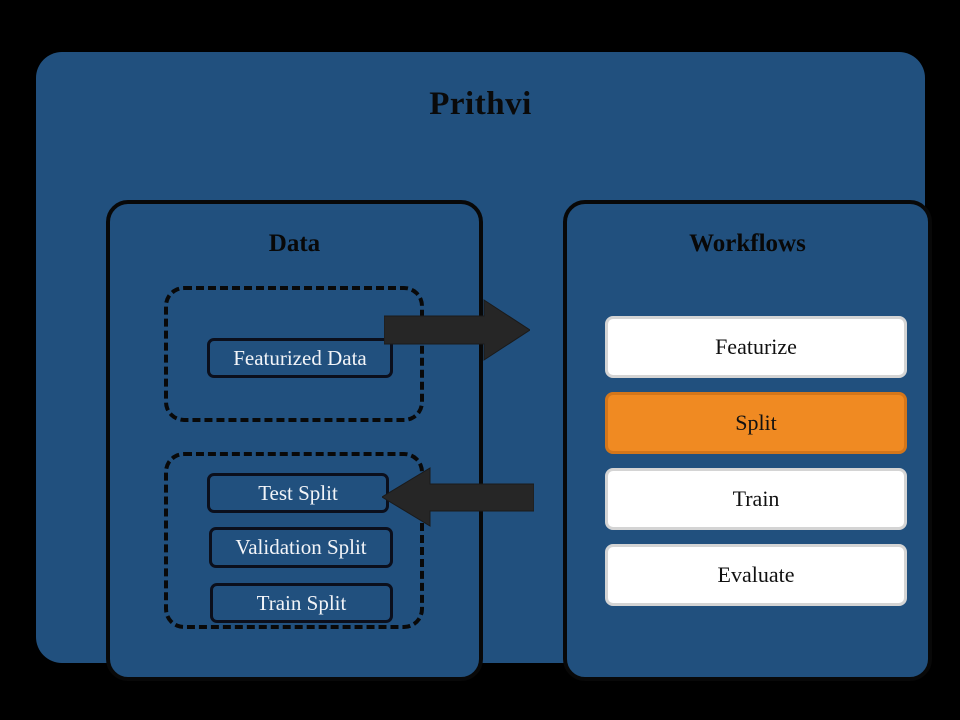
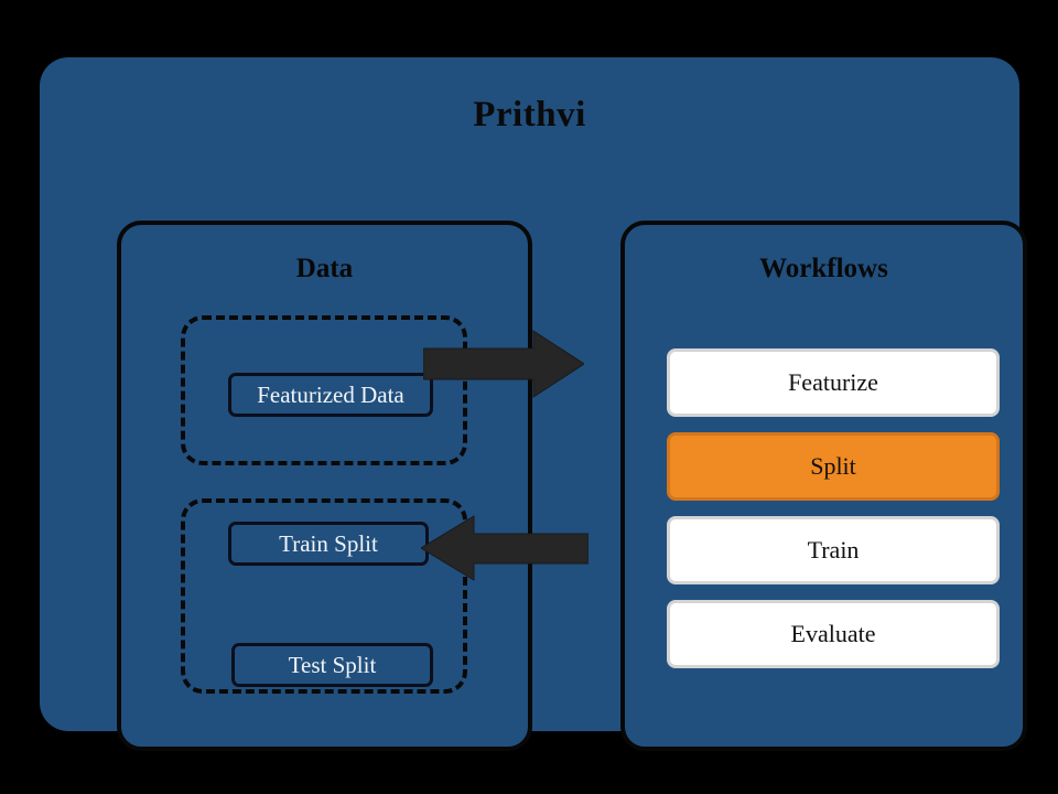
  Prithvi
  Data
  Featurized Data
- Test Split
+ Train Split
- Validation Split
- Train Split
+ Test Split
  Workflows
  Featurize
  Split
  Train
  Evaluate
